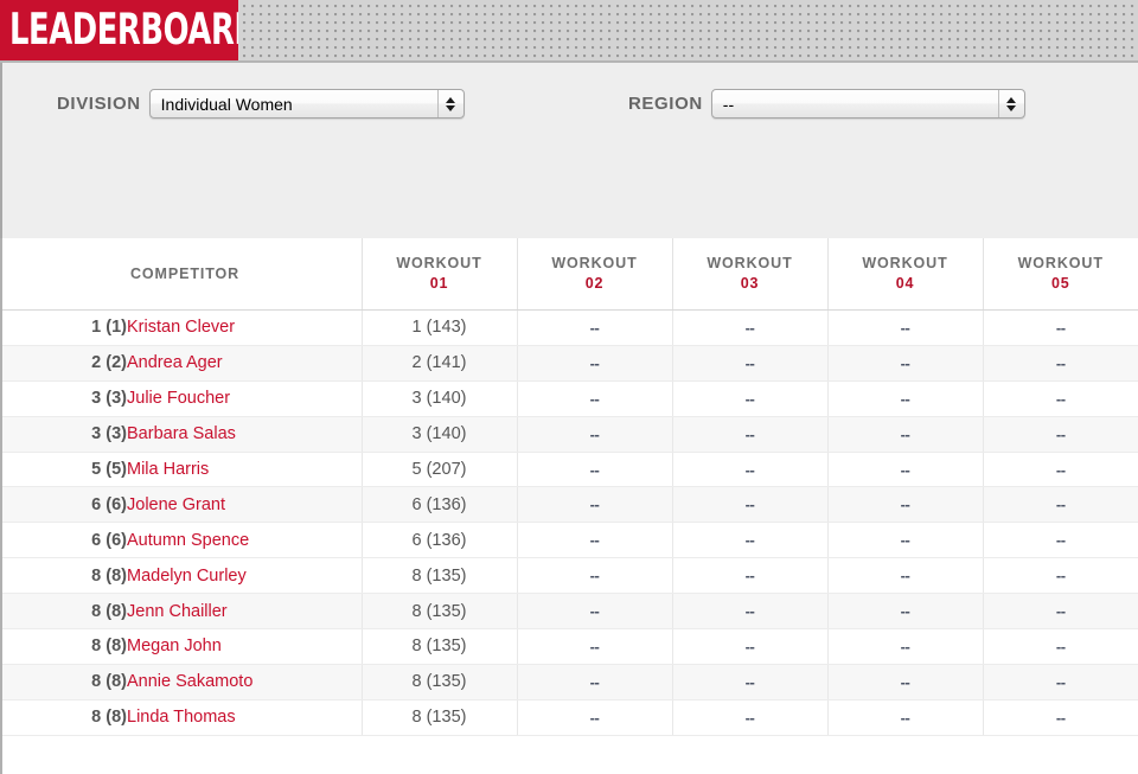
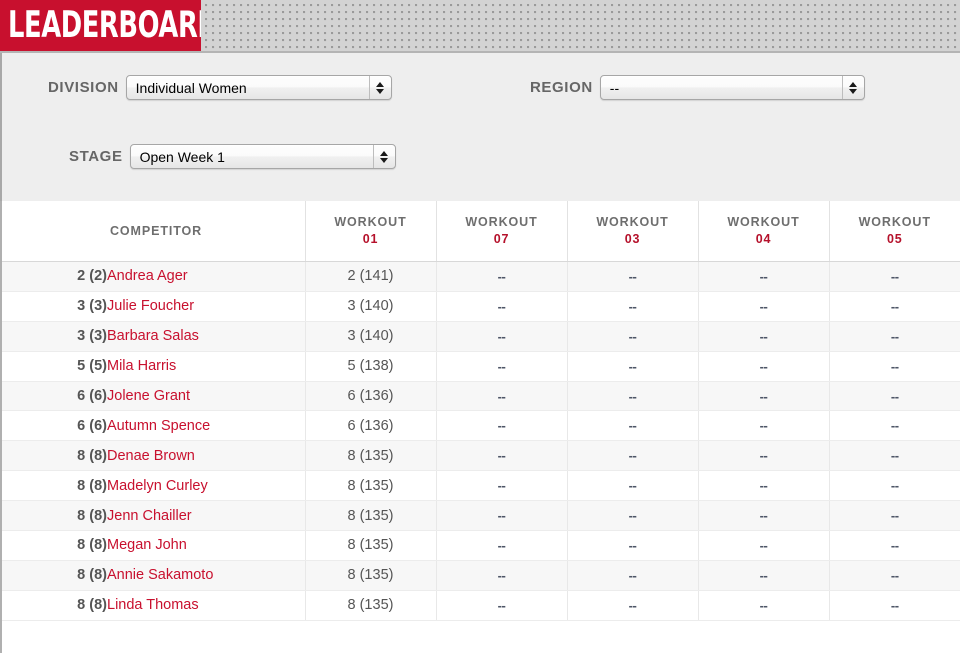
  LEADERBOAR
  DIVISION
  Individual Women
  REGION
  --
+ STAGE
+ Open Week 1
- 	COMPETITOR	WORKOUT 01	WORKOUT 02	WORKOUT 03	WORKOUT 04	WORKOUT 05
+ 	COMPETITOR	WORKOUT 01	WORKOUT 07	WORKOUT 03	WORKOUT 04	WORKOUT 05
- 1 (1)	Kristan Clever	1 (143)	--	--	--	--
  2 (2)	Andrea Ager	2 (141)	--	--	--	--
  3 (3)	Julie Foucher	3 (140)	--	--	--	--
  3 (3)	Barbara Salas	3 (140)	--	--	--	--
- 5 (5)	Mila Harris	5 (207)	--	--	--	--
+ 5 (5)	Mila Harris	5 (138)	--	--	--	--
  6 (6)	Jolene Grant	6 (136)	--	--	--	--
  6 (6)	Autumn Spence	6 (136)	--	--	--	--
+ 8 (8)	Denae Brown	8 (135)	--	--	--	--
  8 (8)	Madelyn Curley	8 (135)	--	--	--	--
  8 (8)	Jenn Chailler	8 (135)	--	--	--	--
  8 (8)	Megan John	8 (135)	--	--	--	--
  8 (8)	Annie Sakamoto	8 (135)	--	--	--	--
  8 (8)	Linda Thomas	8 (135)	--	--	--	--
